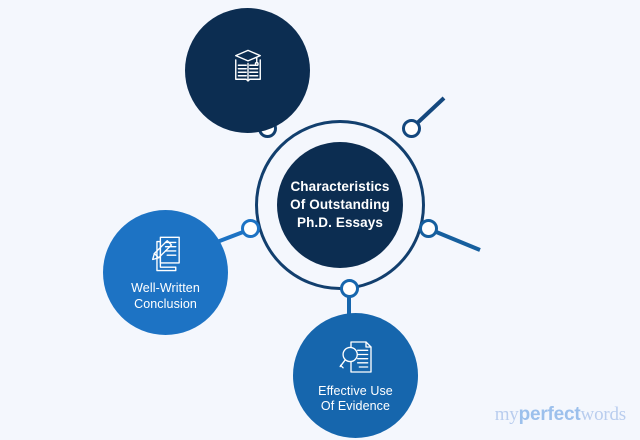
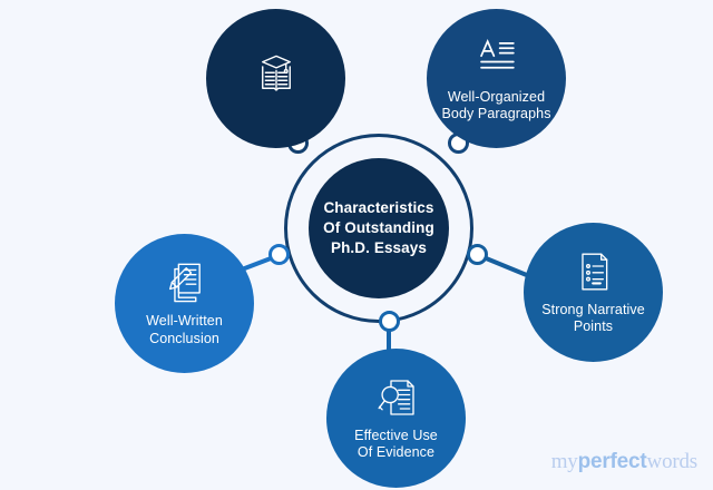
  Characteristics
  Of Outstanding
  Ph.D. Essays
+ Well-Organized
+ Body Paragraphs
+ Strong Narrative
+ Points
  Effective Use
  Of Evidence
  Well-Written
  Conclusion
  myperfectwords
